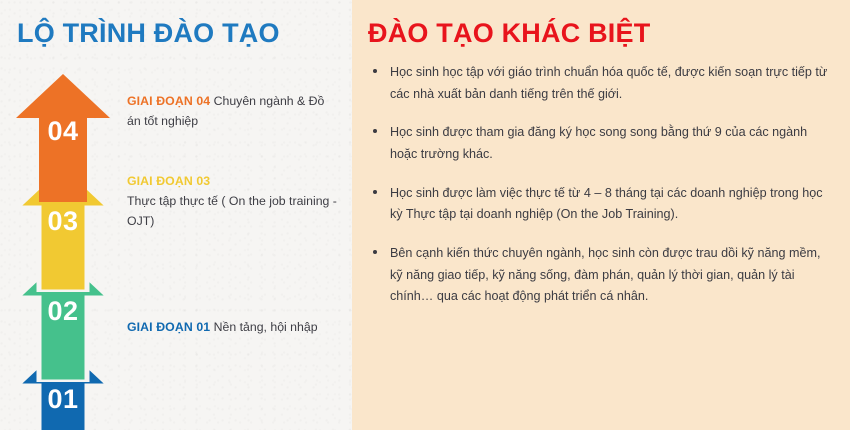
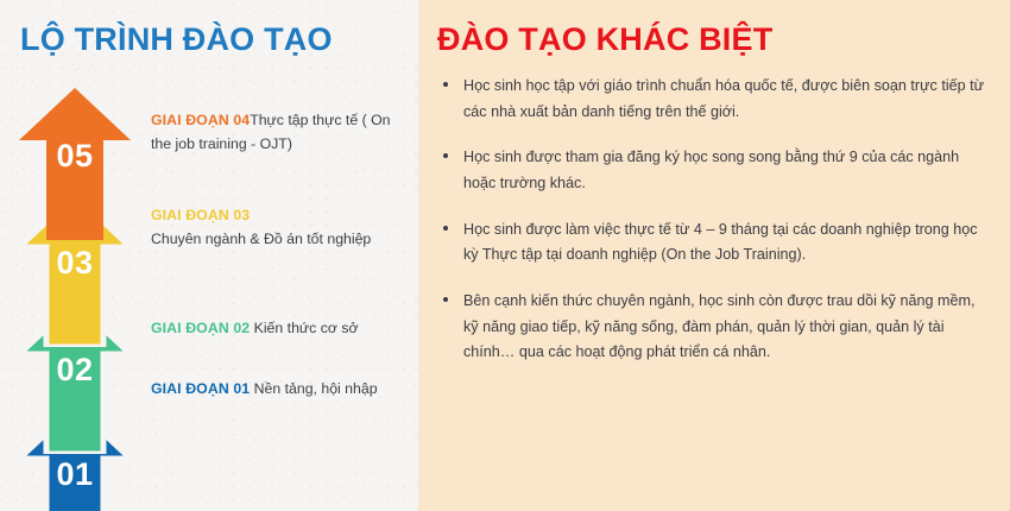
  LỘ TRÌNH ĐÀO TẠO
- 04
+ 05
  03
  02
  01
- GIAI ĐOẠN 04 Chuyên ngành & Đồ án tốt nghiệp
+ GIAI ĐOẠN 04Thực tập thực tế ( On the job training - OJT)
  GIAI ĐOẠN 03
- Thực tập thực tế ( On the job training - OJT)
+ Chuyên ngành & Đồ án tốt nghiệp
+ GIAI ĐOẠN 02 Kiến thức cơ sở
  GIAI ĐOẠN 01 Nền tảng, hội nhập
  ĐÀO TẠO KHÁC BIỆT
- Học sinh học tập với giáo trình chuẩn hóa quốc tế, được kiến soạn trực tiếp từ các nhà xuất bản danh tiếng trên thế giới.
+ Học sinh học tập với giáo trình chuẩn hóa quốc tế, được biên soạn trực tiếp từ các nhà xuất bản danh tiếng trên thế giới.
  Học sinh được tham gia đăng ký học song song bằng thứ 9 của các ngành hoặc trường khác.
- Học sinh được làm việc thực tế từ 4 – 8 tháng tại các doanh nghiệp trong học kỳ Thực tập tại doanh nghiệp (On the Job Training).
+ Học sinh được làm việc thực tế từ 4 – 9 tháng tại các doanh nghiệp trong học kỳ Thực tập tại doanh nghiệp (On the Job Training).
  Bên cạnh kiến thức chuyên ngành, học sinh còn được trau dồi kỹ năng mềm, kỹ năng giao tiếp, kỹ năng sống, đàm phán, quản lý thời gian, quản lý tài chính… qua các hoạt động phát triển cá nhân.
